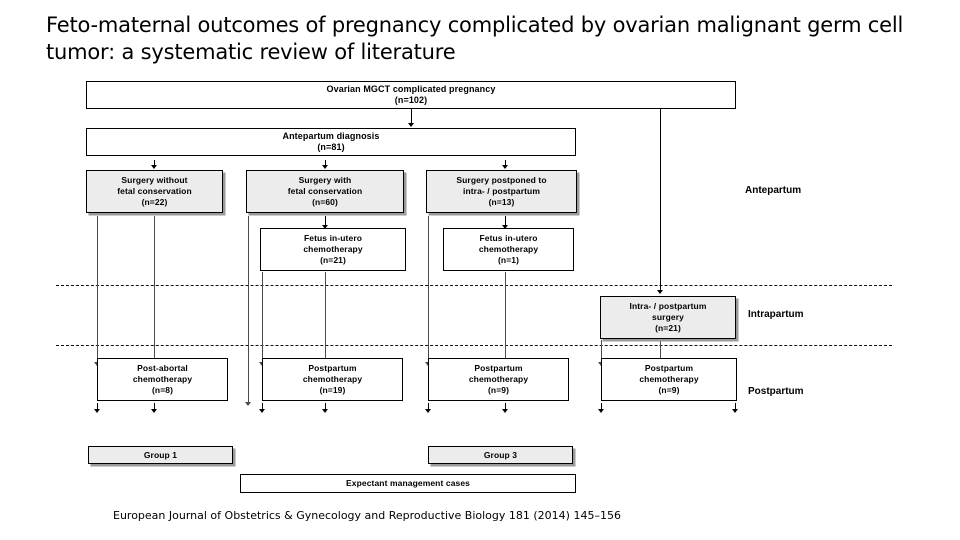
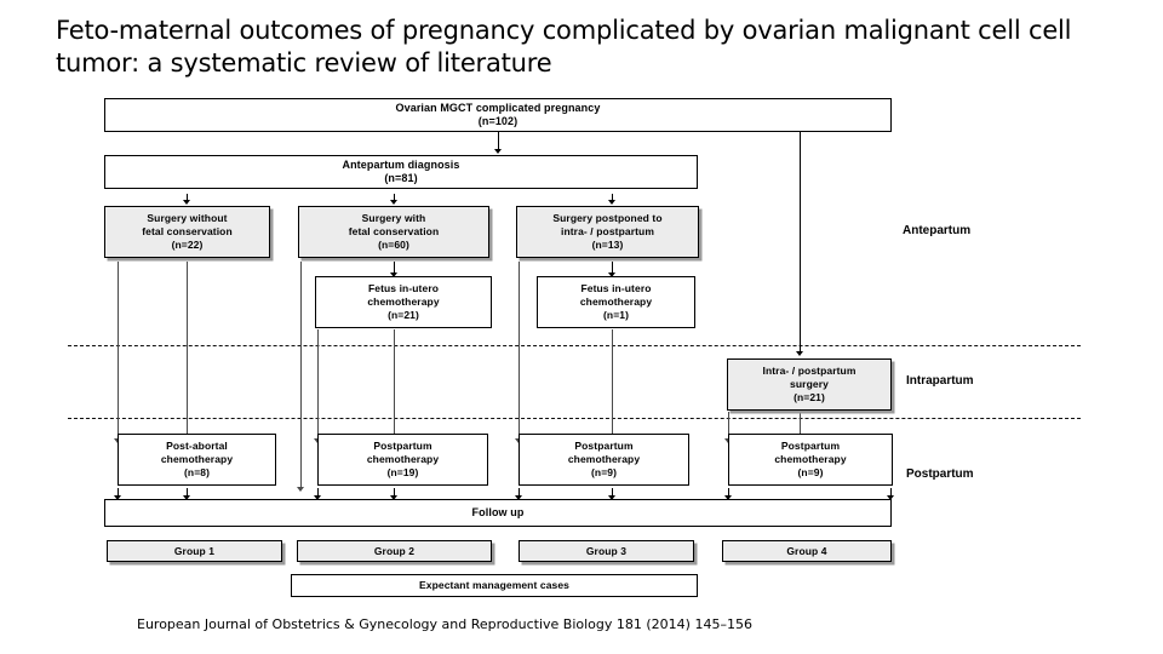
- Feto-maternal outcomes of pregnancy complicated by ovarian malignant germ cell tumor: a systematic review of literature
+ Feto-maternal outcomes of pregnancy complicated by ovarian malignant cell cell tumor: a systematic review of literature
  Ovarian MGCT complicated pregnancy
  (n=102)
  Antepartum diagnosis
  (n=81)
  Surgery without
  fetal conservation
  (n=22)
  Surgery with
  fetal conservation
  (n=60)
  Surgery postponed to
  intra- / postpartum
  (n=13)
  Fetus in-utero
  chemotherapy
  (n=21)
  Fetus in-utero
  chemotherapy
  (n=1)
  Intra- / postpartum
  surgery
  (n=21)
  Post-abortal
  chemotherapy
  (n=8)
  Postpartum
  chemotherapy
  (n=19)
  Postpartum
  chemotherapy
  (n=9)
  Postpartum
  chemotherapy
  (n=9)
+ Follow up
  Group 1
+ Group 2
  Group 3
+ Group 4
  Expectant management cases
  Antepartum
  Intrapartum
  Postpartum
  European Journal of Obstetrics & Gynecology and Reproductive Biology 181 (2014) 145–156
